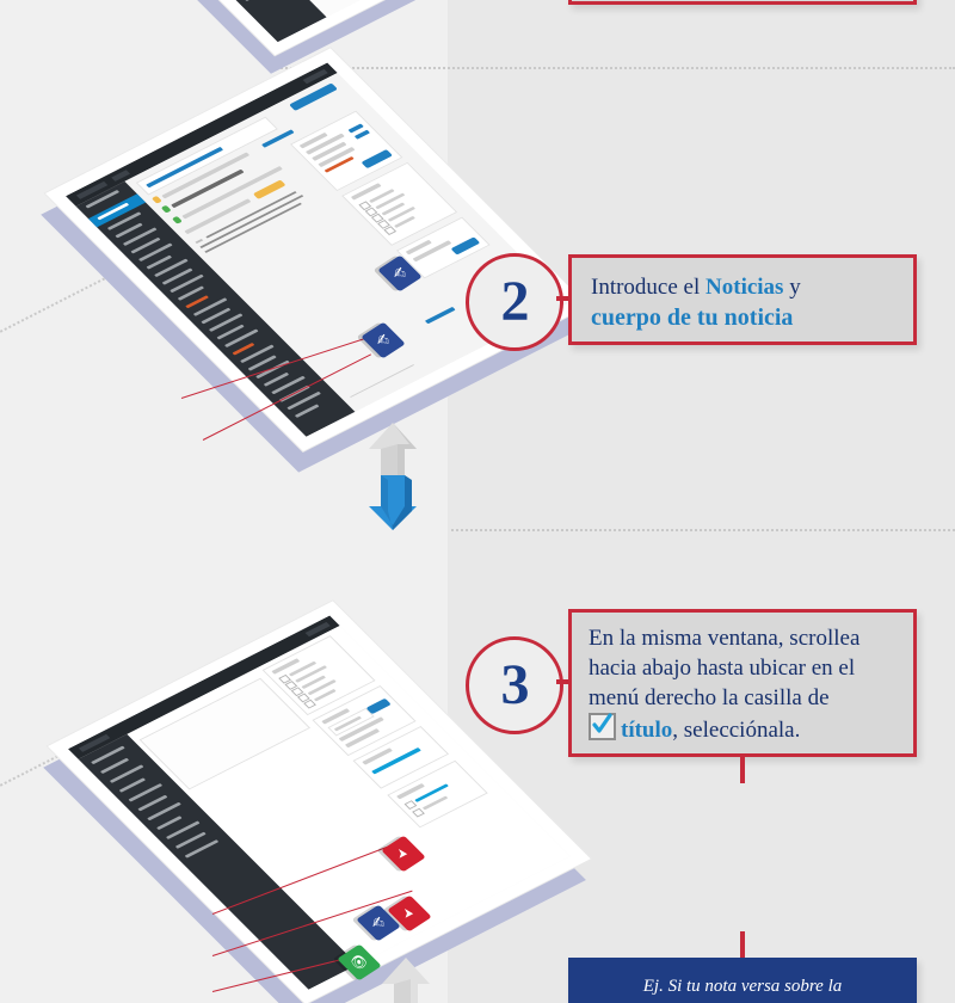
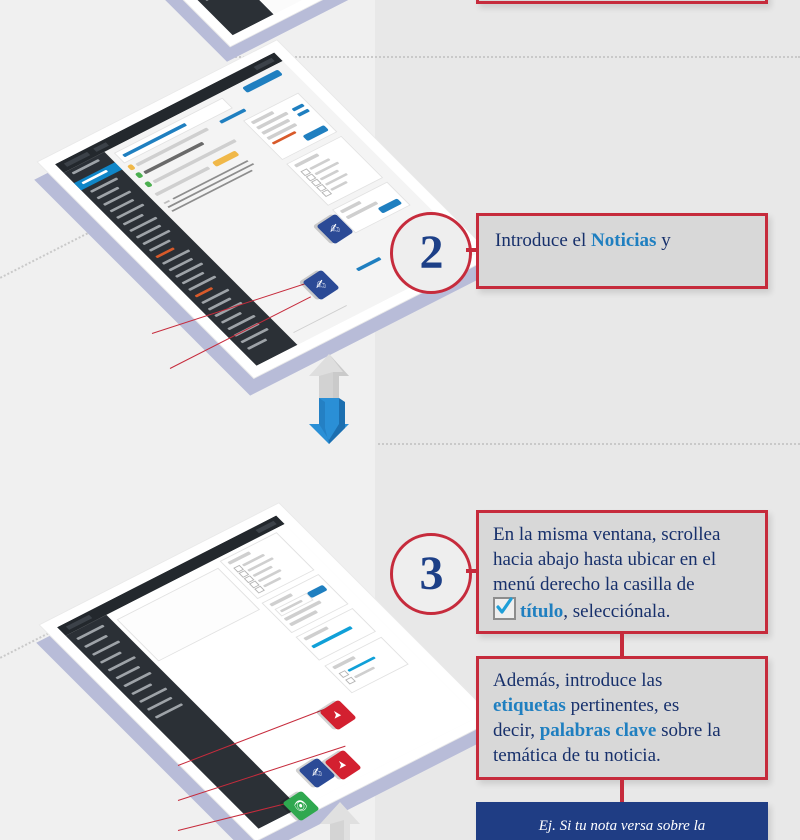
  2
  Introduce el Noticias y
- cuerpo de tu noticia
  3
  En la misma ventana, scrollea
  hacia abajo hasta ubicar en el
  menú derecho la casilla de
  título, selecciónala.
+ Además, introduce las
+ etiquetas pertinentes, es
+ decir, palabras clave sobre la
+ temática de tu noticia.
  Ej. Si tu nota versa sobre la
